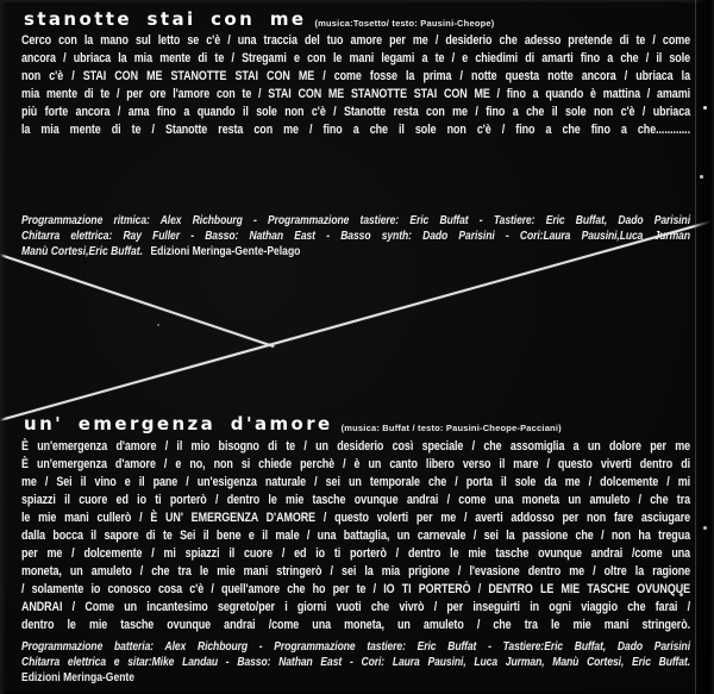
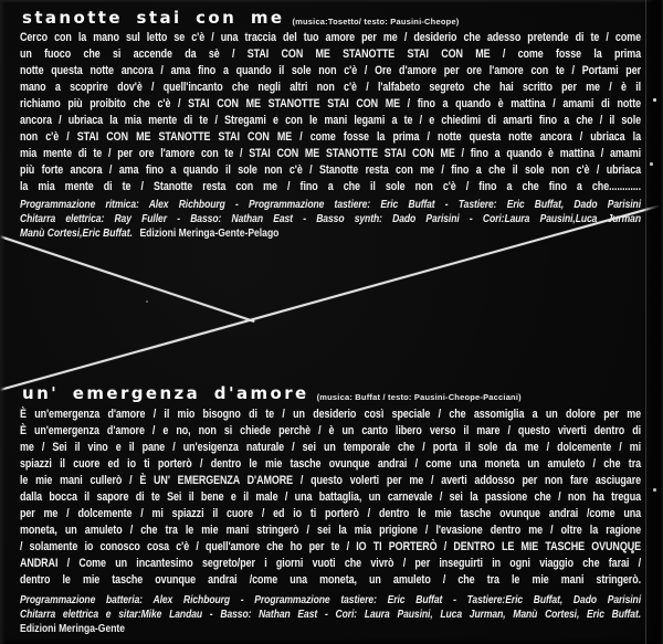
  stanotte stai con me
  (musica:Tosetto/ testo: Pausini-Cheope)
  Cerco con la mano sul letto se c'è / una traccia del tuo amore per me / desiderio che adesso pretende di te / come
+ un fuoco che si accende da sè / STAI CON ME STANOTTE STAI CON ME / come fosse la prima
+ notte questa notte ancora / ama fino a quando il sole non c'è / Ore d'amore per ore l'amore con te / Portami per
+ mano a scoprire dov'è / quell'incanto che negli altri non c'è / l'alfabeto segreto che hai scritto per me / è il
+ richiamo più proibito che c'è / STAI CON ME STANOTTE STAI CON ME / fino a quando è mattina / amami di notte
  ancora / ubriaca la mia mente di te / Stregami e con le mani legami a te / e chiedimi di amarti fino a che / il sole
  non c'è / STAI CON ME STANOTTE STAI CON ME / come fosse la prima / notte questa notte ancora / ubriaca la
  mia mente di te / per ore l'amore con te / STAI CON ME STANOTTE STAI CON ME / fino a quando è mattina / amami
  più forte ancora / ama fino a quando il sole non c'è / Stanotte resta con me / fino a che il sole non c'è / ubriaca
  la mia mente di te / Stanotte resta con me / fino a che il sole non c'è / fino a che fino a che............
  Programmazione ritmica: Alex Richbourg - Programmazione tastiere: Eric Buffat - Tastiere: Eric Buffat, Dado Parisini
  Chitarra elettrica: Ray Fuller - Basso: Nathan East - Basso synth: Dado Parisini - Cori:Laura Pausini,Lucarman
  Manù Cortesi,Eric Buffat. Edizioni Meringa-Gente-Pelago
  un' emergenza d'amore
  (musica: Buffat / testo: Pausini-Cheope-Pacciani)
  È un'emergenza d'amore / il mio bisogno di te / un desiderio così speciale / che assomiglia a un dolore per me
  È un'emergenza d'amore / e no, non si chiede perchè / è un canto libero verso il mare / questo viverti dentro di
  me / Sei il vino e il pane / un'esigenza naturale / sei un temporale che / porta il sole da me / dolcemente / mi
  spiazzi il cuore ed io ti porterò / dentro le mie tasche ovunque andrai / come una moneta un amuleto / che tra
  le mie mani cullerò / È UN' EMERGENZA D'AMORE / questo volerti per me / averti addosso per non fare asciugare
  dalla bocca il sapore di te Sei il bene e il male / una battaglia, un carnevale / sei la passione che / non ha tregua
  per me / dolcemente / mi spiazzi il cuore / ed io ti porterò / dentro le mie tasche ovunque andrai /come una
  moneta, un amuleto / che tra le mie mani stringerò / sei la mia prigione / l'evasione dentro me / oltre la ragione
  / solamente io conosco cosa c'è / quell'amore che ho per te / IO TI PORTERÒ / DENTRO LE MIE TASCHE OVUNQUE
  ANDRAI / Come un incantesimo segreto/per i giorni vuoti che vivrò / per inseguirti in ogni viaggio che farai /
  dentro le mie tasche ovunque andrai /come una moneta, un amuleto / che tra le mie mani stringerò.
  Programmazione batteria: Alex Richbourg - Programmazione tastiere: Eric Buffat - Tastiere:Eric Buffat, Dado Parisini
  Chitarra elettrica e sitar:Mike Landau - Basso: Nathan East - Cori: Laura Pausini, Luca Jurman, Manù Cortesi, Eric Buffat.
  Edizioni Meringa-Gente
